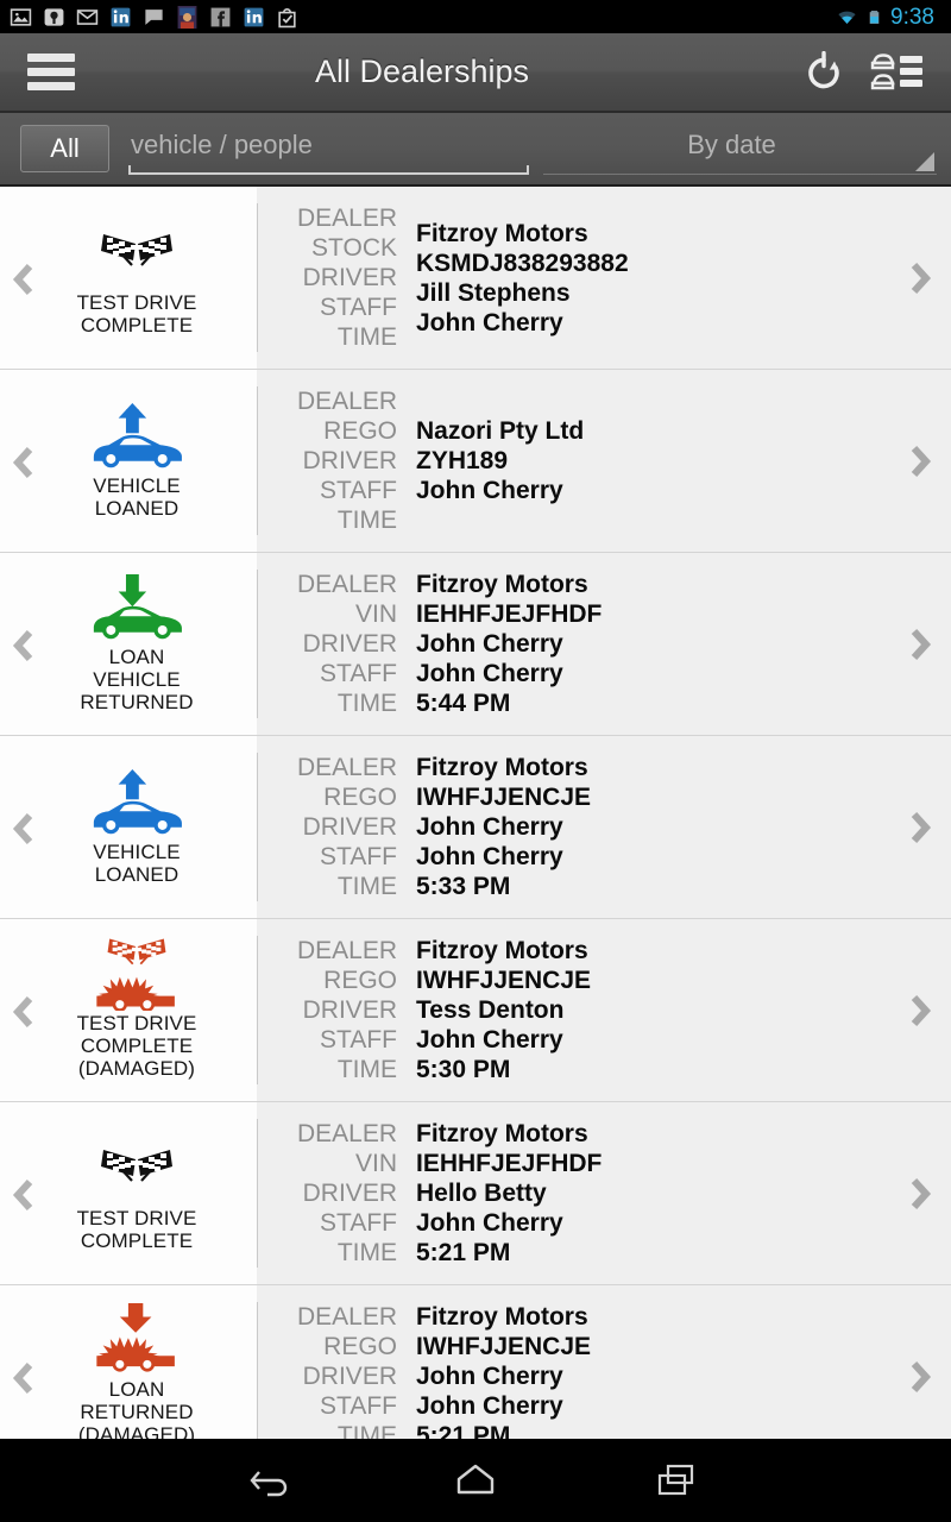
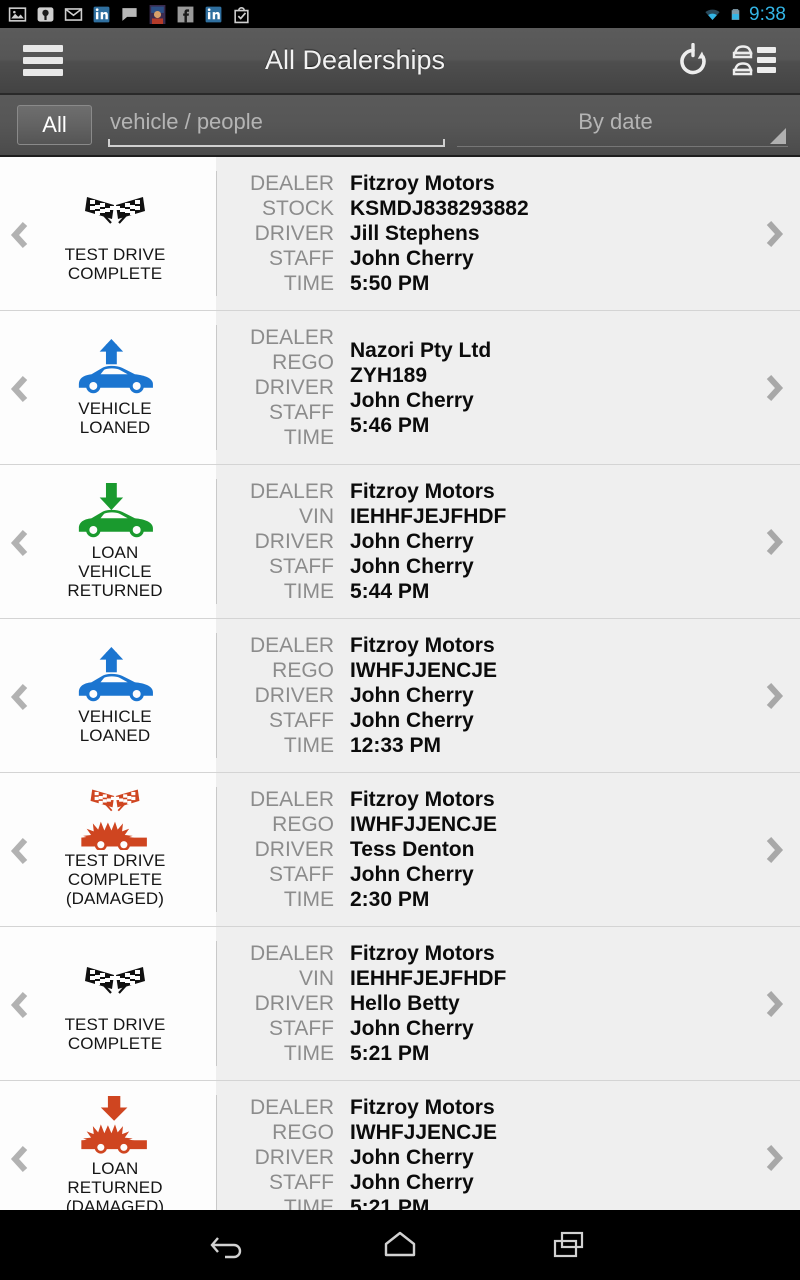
  9:38
  All Dealerships
  All
  vehicle / people
  By date
  TEST DRIVE
  COMPLETE
  DEALER
  STOCK
  DRIVER
  STAFF
  TIME
  Fitzroy Motors
  KSMDJ838293882
  Jill Stephens
  John Cherry
+ 5:50 PM
  VEHICLE
  LOANED
  DEALER
  REGO
  DRIVER
  STAFF
  TIME
  Nazori Pty Ltd
  ZYH189
  John Cherry
+ 5:46 PM
  LOAN
  VEHICLE
  RETURNED
  DEALER
  VIN
  DRIVER
  STAFF
  TIME
  Fitzroy Motors
  IEHHFJEJFHDF
  John Cherry
  John Cherry
  5:44 PM
  VEHICLE
  LOANED
  DEALER
  REGO
  DRIVER
  STAFF
  TIME
  Fitzroy Motors
  IWHFJJENCJE
  John Cherry
  John Cherry
- 5:33 PM
+ 12:33 PM
  TEST DRIVE
  COMPLETE
  (DAMAGED)
  DEALER
  REGO
  DRIVER
  STAFF
  TIME
  Fitzroy Motors
  IWHFJJENCJE
  Tess Denton
  John Cherry
- 5:30 PM
+ 2:30 PM
  TEST DRIVE
  COMPLETE
  DEALER
  VIN
  DRIVER
  STAFF
  TIME
  Fitzroy Motors
  IEHHFJEJFHDF
  Hello Betty
  John Cherry
  5:21 PM
  LOAN
  RETURNED
  (DAMAGED)
  DEALER
  REGO
  DRIVER
  STAFF
  TIME
  Fitzroy Motors
  IWHFJJENCJE
  John Cherry
  John Cherry
  5:21 PM
